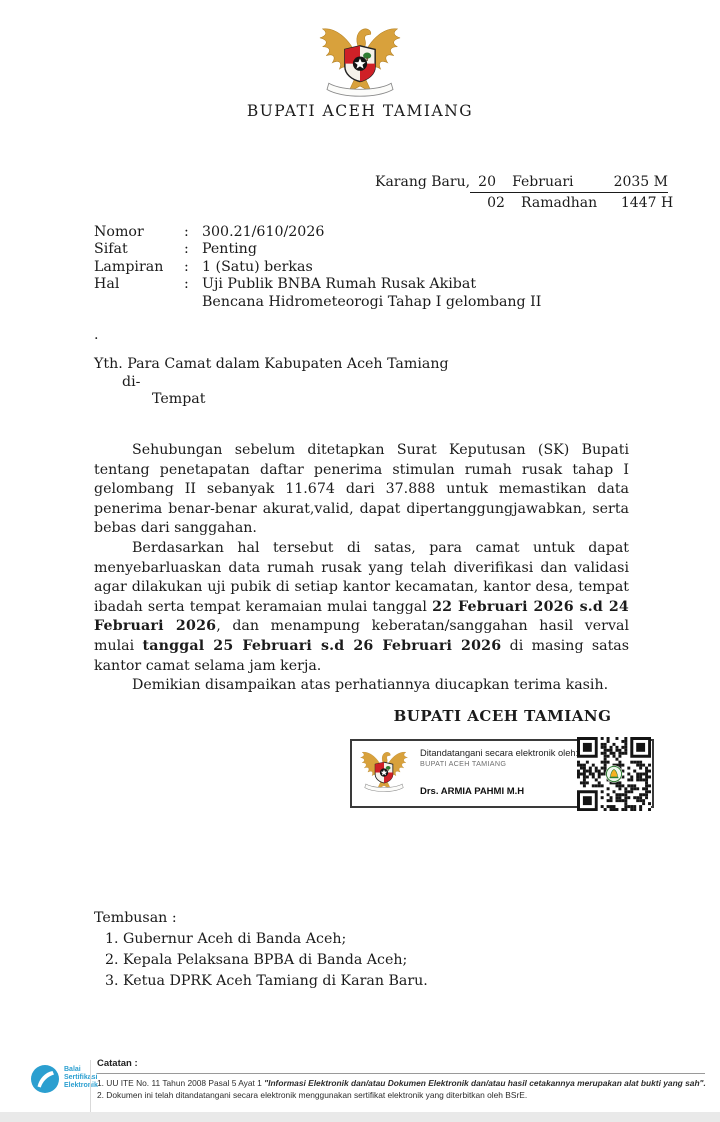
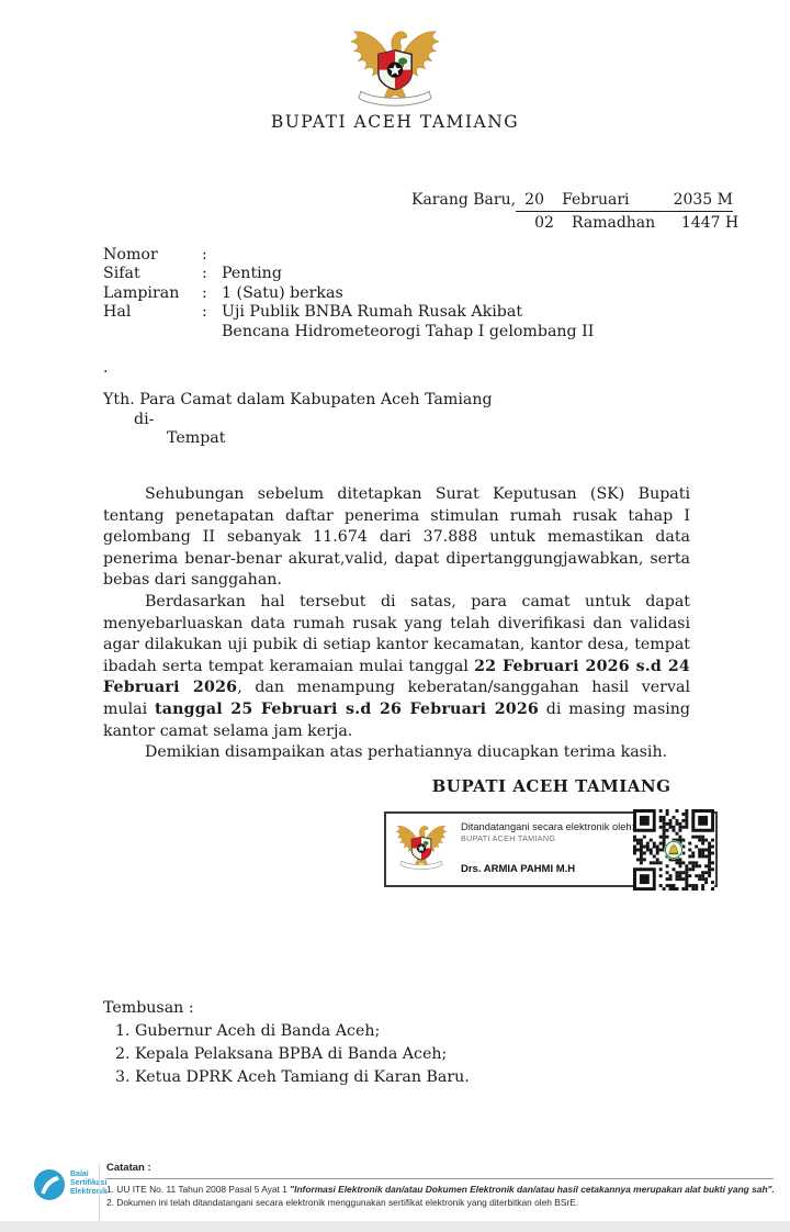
  BUPATI ACEH TAMIANG
  Karang Baru,
  20
  Februari
  2035 M
  02
  Ramadhan
  1447 H
  Nomor
  :
- 300.21/610/2026
  Sifat
  :
  Penting
  Lampiran
  :
  1 (Satu) berkas
  Hal
  :
  Uji Publik BNBA Rumah Rusak Akibat
  Bencana Hidrometeorogi Tahap I gelombang II
  .
  Yth. Para Camat dalam Kabupaten Aceh Tamiang
  di-
  Tempat
  Sehubungan sebelum ditetapkan Surat Keputusan (SK) Bupati tentang penetapatan daftar penerima stimulan rumah rusak tahap I gelombang II sebanyak 11.674 dari 37.888 untuk memastikan data penerima benar-benar akurat,valid, dapat dipertanggungjawabkan, serta bebas dari sanggahan.
- Berdasarkan hal tersebut di satas, para camat untuk dapat menyebarluaskan data rumah rusak yang telah diverifikasi dan validasi agar dilakukan uji pubik di setiap kantor kecamatan, kantor desa, tempat ibadah serta tempat keramaian mulai tanggal 22 Februari 2026 s.d 24 Februari 2026, dan menampung keberatan/sanggahan hasil verval mulai tanggal 25 Februari s.d 26 Februari 2026 di masing satas kantor camat selama jam kerja.
+ Berdasarkan hal tersebut di satas, para camat untuk dapat menyebarluaskan data rumah rusak yang telah diverifikasi dan validasi agar dilakukan uji pubik di setiap kantor kecamatan, kantor desa, tempat ibadah serta tempat keramaian mulai tanggal 22 Februari 2026 s.d 24 Februari 2026, dan menampung keberatan/sanggahan hasil verval mulai tanggal 25 Februari s.d 26 Februari 2026 di masing masing kantor camat selama jam kerja.
  Demikian disampaikan atas perhatiannya diucapkan terima kasih.
  BUPATI ACEH TAMIANG
  Ditandatangani secara elektronik oleh
  BUPATI ACEH TAMIANG
  Drs. ARMIA PAHMI M.H
  Tembusan :
  1. Gubernur Aceh di Banda Aceh;
  2. Kepala Pelaksana BPBA di Banda Aceh;
  3. Ketua DPRK Aceh Tamiang di Karan Baru.
  Catatan :
  1. UU ITE No. 11 Tahun 2008 Pasal 5 Ayat 1 "Informasi Elektronik dan/atau Dokumen Elektronik dan/atau hasil cetakannya merupakan alat bukti yang sah".
  2. Dokumen ini telah ditandatangani secara elektronik menggunakan sertifikat elektronik yang diterbitkan oleh BSrE.
